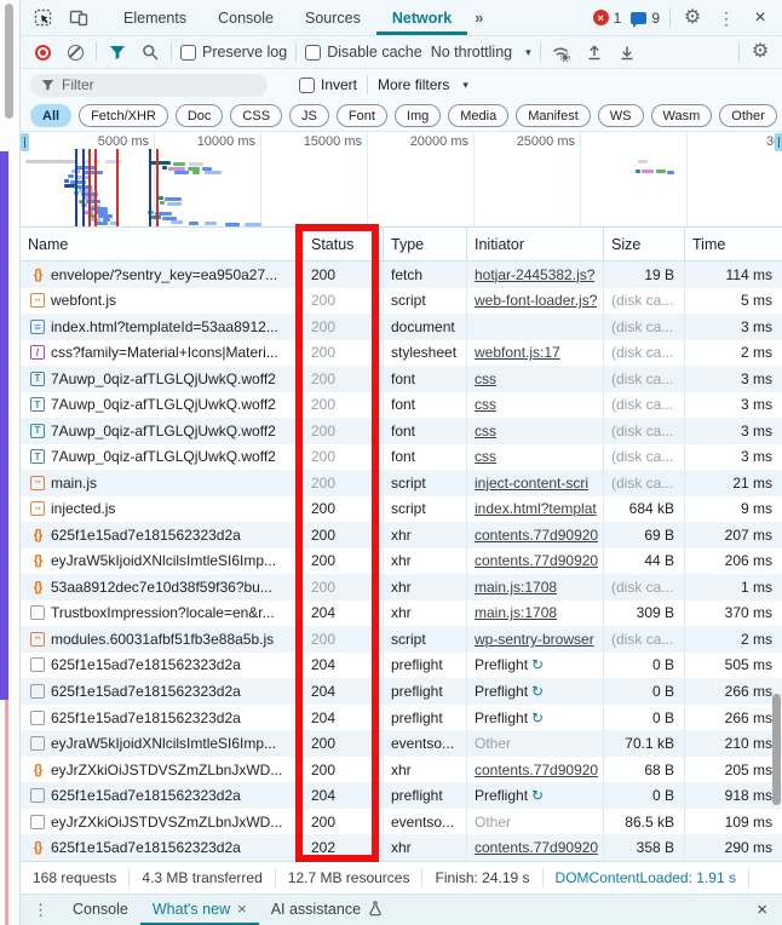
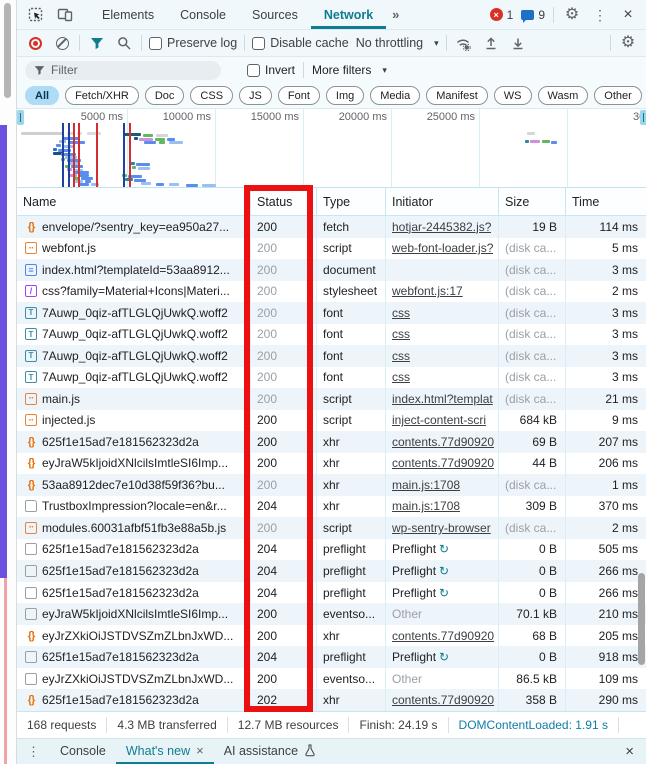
  Elements
  Console
  Sources
  Network
  »
  ×
  1
  9
  ⚙
  ⋮
  ×
  Preserve log
  Disable cache
  No throttling
  ▾
  ⚙
  Filter
  Invert
  More filters
  ▾
  All
  Fetch/XHR
  Doc
  CSS
  JS
  Font
  Img
  Media
  Manifest
  WS
  Wasm
  Other
  5000 ms
  10000 ms
  15000 ms
  20000 ms
  25000 ms
  Name
  Status
  Type
  Initiator
  Size
  Time
  {}
  envelope/?sentry_key=ea950a27...
  200
  fetch
  hotjar-2445382.js?
  19 B
  114 ms
  ··
  webfont.js
  200
  script
  web-font-loader.js?
  (disk ca...
  5 ms
  ≡
  index.html?templateId=53aa8912...
  200
  document
  (disk ca...
  3 ms
  /
  css?family=Material+Icons|Materi...
  200
  stylesheet
  webfont.js:17
  (disk ca...
  2 ms
  T
  7Auwp_0qiz-afTLGLQjUwkQ.woff2
  200
  font
  css
  (disk ca...
  3 ms
  T
  7Auwp_0qiz-afTLGLQjUwkQ.woff2
  200
  font
  css
  (disk ca...
  3 ms
  T
  7Auwp_0qiz-afTLGLQjUwkQ.woff2
  200
  font
  css
  (disk ca...
  3 ms
  T
  7Auwp_0qiz-afTLGLQjUwkQ.woff2
  200
  font
  css
  (disk ca...
  3 ms
  ··
  main.js
  200
  script
- inject-content-scri
+ index.html?templat
  (disk ca...
  21 ms
  ··
  injected.js
  200
  script
- index.html?templat
+ inject-content-scri
  684 kB
  9 ms
  {}
  625f1e15ad7e181562323d2a
  200
  xhr
  contents.77d90920
  69 B
  207 ms
  {}
  eyJraW5kIjoidXNlcilsImtleSI6Imp...
  200
  xhr
  contents.77d90920
  44 B
  206 ms
  {}
  53aa8912dec7e10d38f59f36?bu...
  200
  xhr
  main.js:1708
  (disk ca...
  1 ms
  TrustboxImpression?locale=en&r...
  204
  xhr
  main.js:1708
  309 B
  370 ms
  ··
  modules.60031afbf51fb3e88a5b.js
  200
  script
  wp-sentry-browser
  (disk ca...
  2 ms
  625f1e15ad7e181562323d2a
  204
  preflight
  Preflight
  ↻
  0 B
  505 ms
  625f1e15ad7e181562323d2a
  204
  preflight
  Preflight
  ↻
  0 B
  266 ms
  625f1e15ad7e181562323d2a
  204
  preflight
  Preflight
  ↻
  0 B
  266 ms
  eyJraW5kIjoidXNlcilsImtleSI6Imp...
  200
  eventso...
  Other
  70.1 kB
  210 ms
  {}
  eyJrZXkiOiJSTDVSZmZLbnJxWD...
  200
  xhr
  contents.77d90920
  68 B
  205 ms
  625f1e15ad7e181562323d2a
  204
  preflight
  Preflight
  ↻
  0 B
  918 ms
  eyJrZXkiOiJSTDVSZmZLbnJxWD...
  200
  eventso...
  Other
  86.5 kB
  109 ms
  {}
  625f1e15ad7e181562323d2a
  202
  xhr
  contents.77d90920
  358 B
  290 ms
  168 requests
  4.3 MB transferred
  12.7 MB resources
  Finish: 24.19 s
  DOMContentLoaded: 1.91 s
  ⋮
  Console
  What's new
  ×
  AI assistance
  ×
